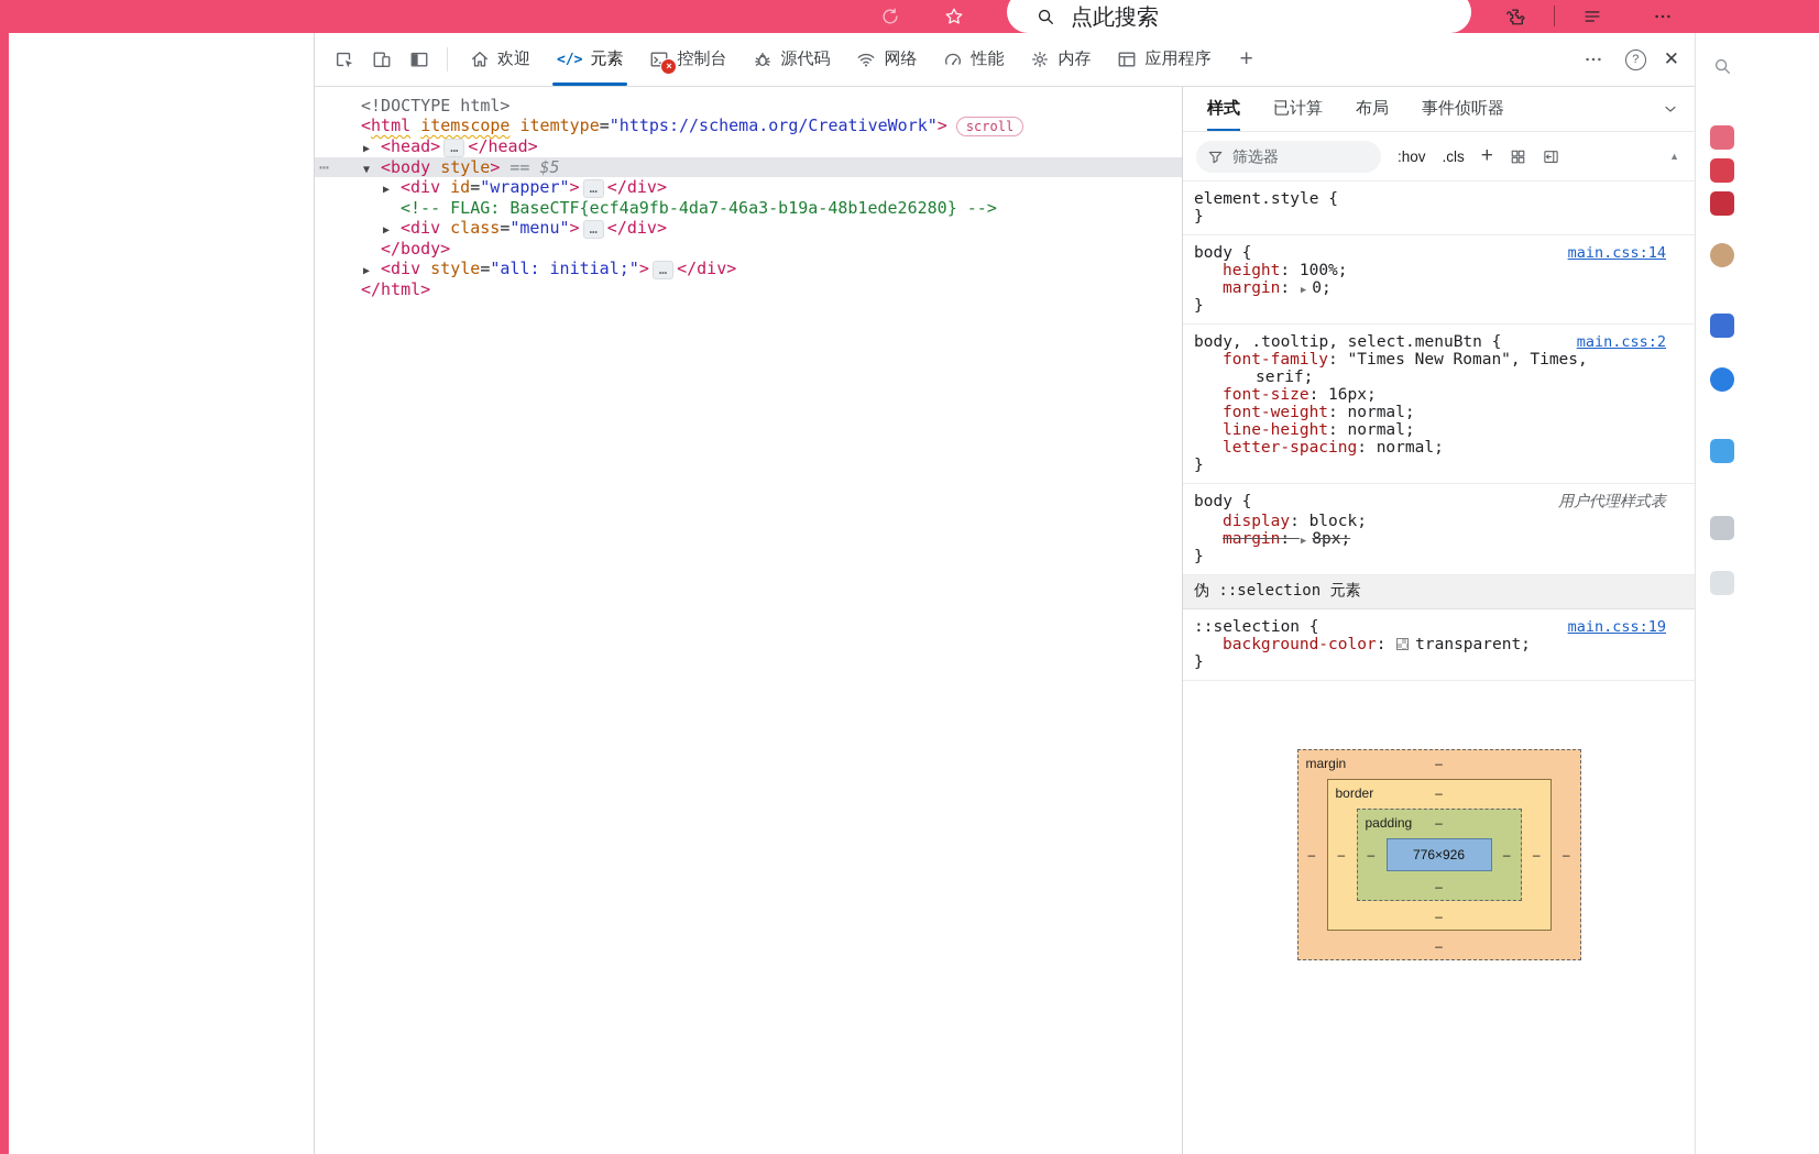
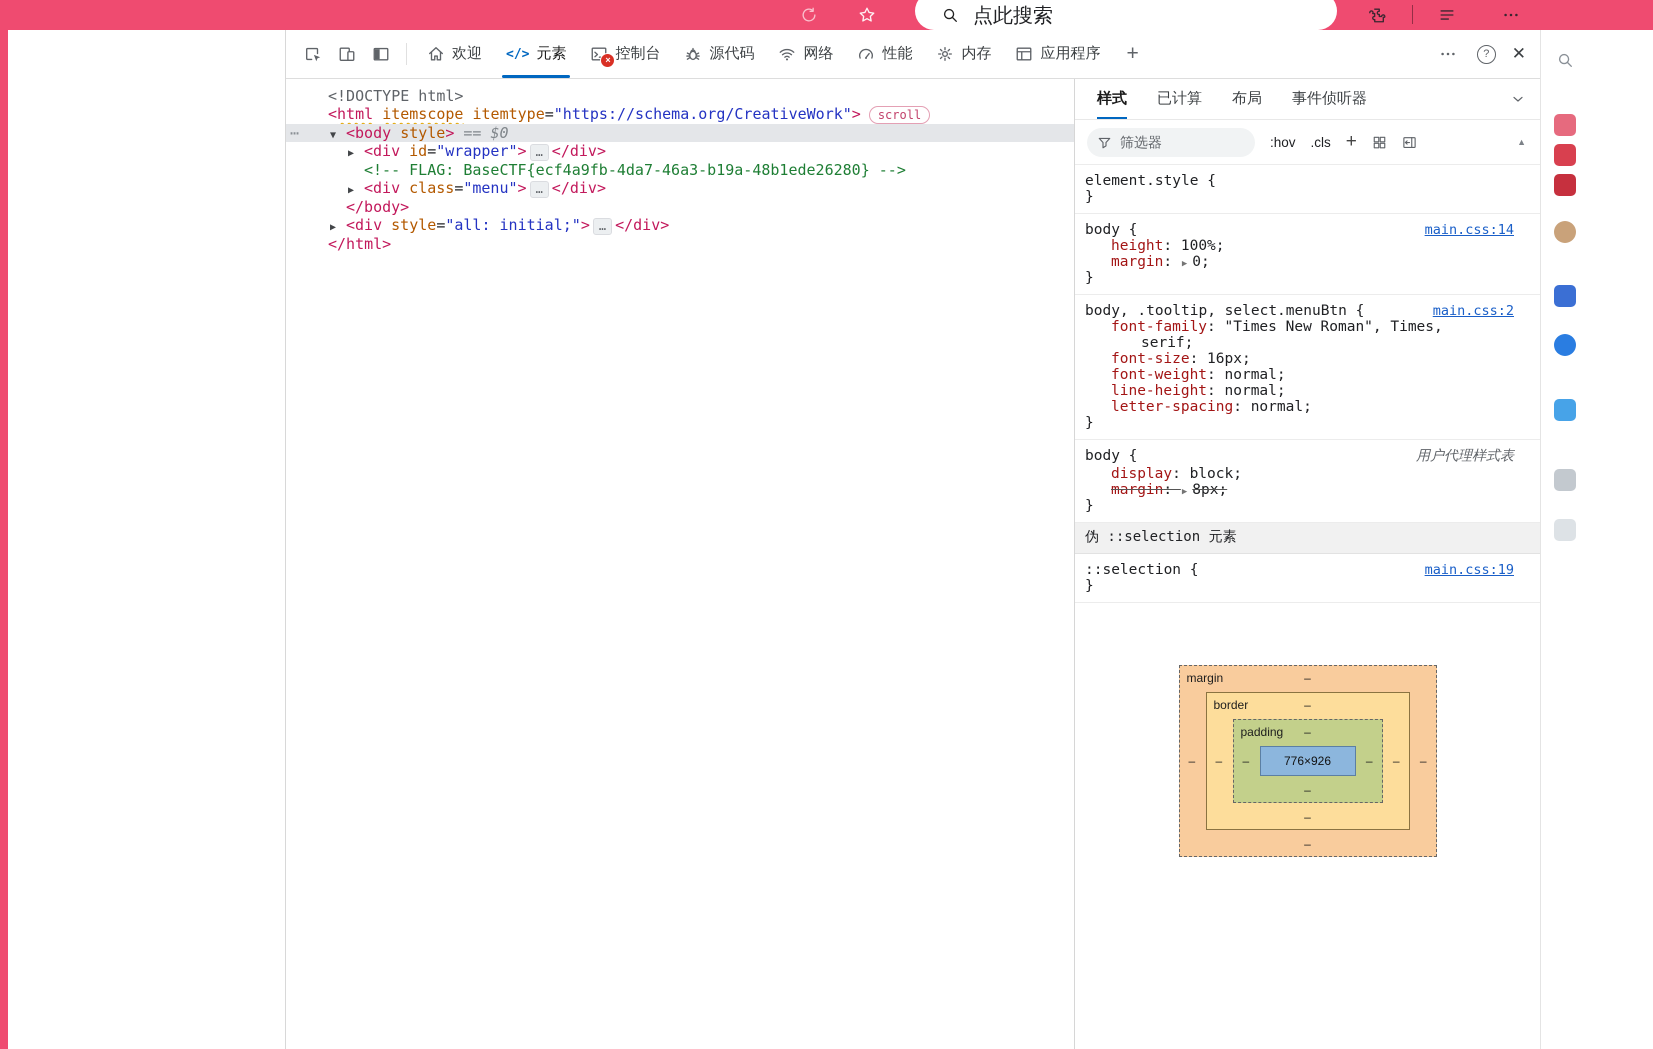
  点此搜索
  欢迎
  </>
  元素
  ×
  控制台
  源代码
  网络
  性能
  内存
  应用程序
  +
  ?
  ✕
  <!DOCTYPE html>
  <html itemscope itemtype="https://schema.org/CreativeWork"> scroll
- ▶ <head> … </head>
  ⋯
- ▼ <body style> == $5
+ ▼ <body style> == $0
  ▶ <div id="wrapper"> … </div>
  <!-- FLAG: BaseCTF{ecf4a9fb-4da7-46a3-b19a-48b1ede26280} -->
  ▶ <div class="menu"> … </div>
  </body>
  ▶ <div style="all: initial;"> … </div>
  </html>
  样式
  已计算
  布局
  事件侦听器
  筛选器
  :hov
  .cls
  +
  ▲
  element.style {
  }
  body {
  main.css:14
  height: 100%;
  margin: ▶ 0;
  }
  body, .tooltip, select.menuBtn {
  main.css:2
  font-family: "Times New Roman", Times,
  serif;
  font-size: 16px;
  font-weight: normal;
  line-height: normal;
  letter-spacing: normal;
  }
  body {
  用户代理样式表
  display: block;
  margin: ▶ 8px;
  }
  伪 ::selection 元素
  ::selection {
  main.css:19
- background-color: transparent;
  }
  margin
  –
  –
  –
  –
  border
  –
  –
  –
  –
  padding
  –
  –
  –
  –
  776×926
